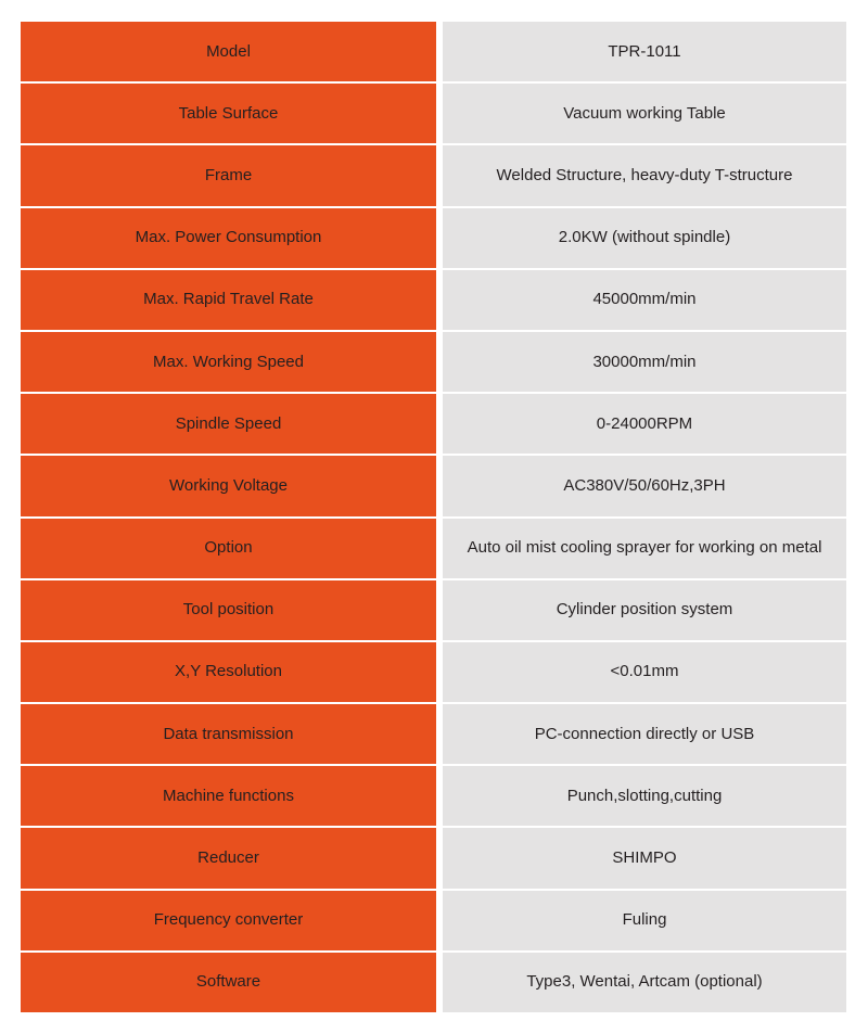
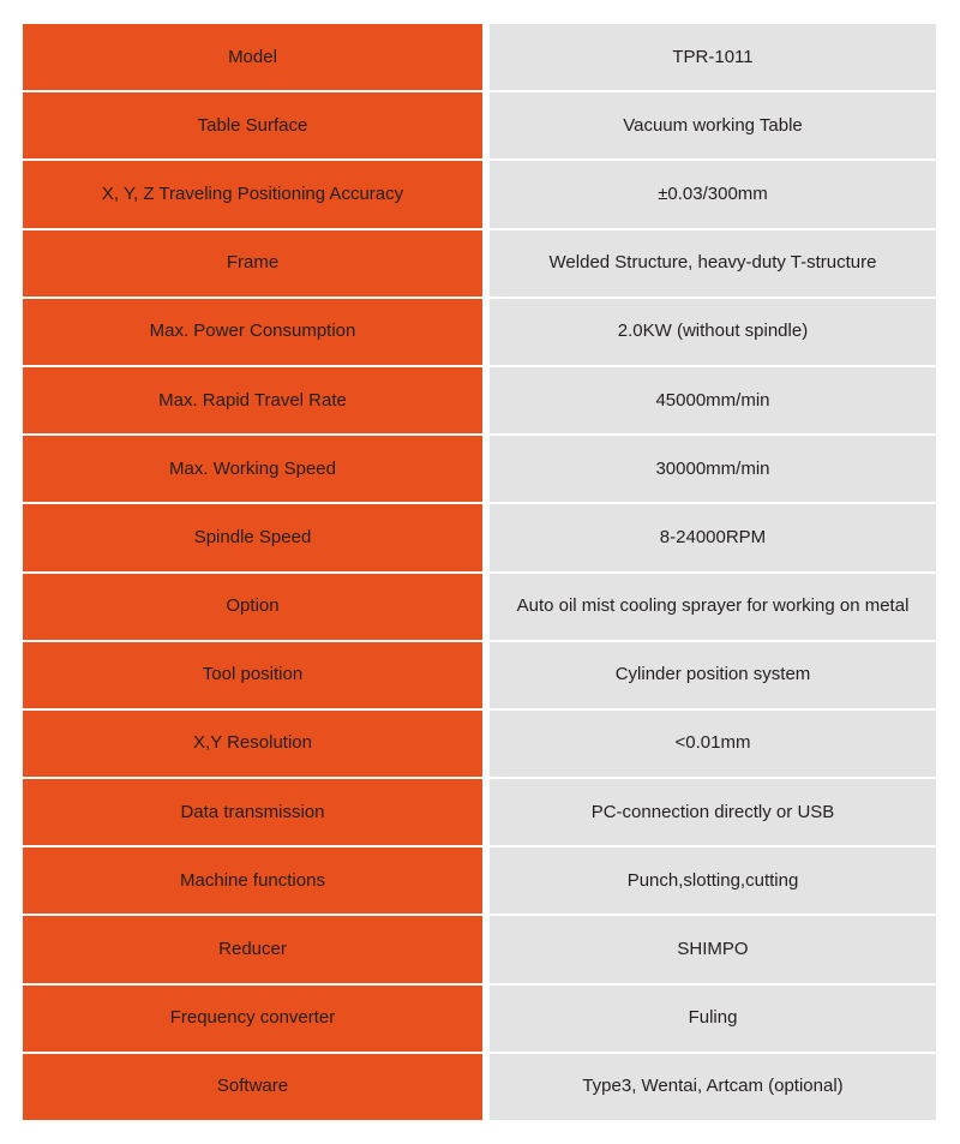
  Model
  TPR-1011
  Table Surface
  Vacuum working Table
+ X, Y, Z Traveling Positioning Accuracy
+ ±0.03/300mm
  Frame
  Welded Structure, heavy-duty T-structure
  Max. Power Consumption
  2.0KW (without spindle)
  Max. Rapid Travel Rate
  45000mm/min
  Max. Working Speed
  30000mm/min
  Spindle Speed
- 0-24000RPM
+ 8-24000RPM
- Working Voltage
- AC380V/50/60Hz,3PH
  Option
  Auto oil mist cooling sprayer for working on metal
  Tool position
  Cylinder position system
  X,Y Resolution
  <0.01mm
  Data transmission
  PC-connection directly or USB
  Machine functions
  Punch,slotting,cutting
  Reducer
  SHIMPO
  Frequency converter
  Fuling
  Software
  Type3, Wentai, Artcam (optional)
